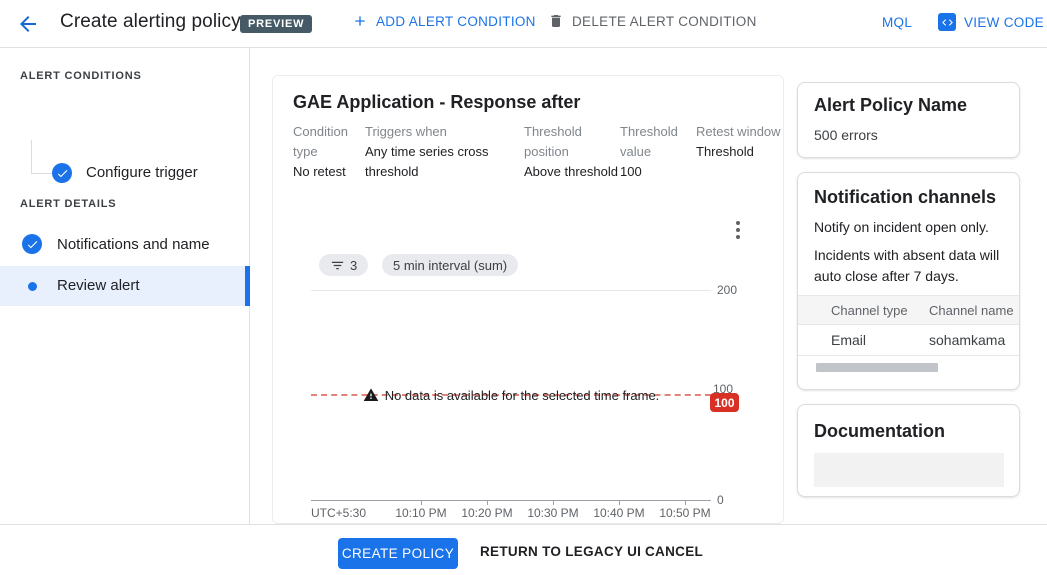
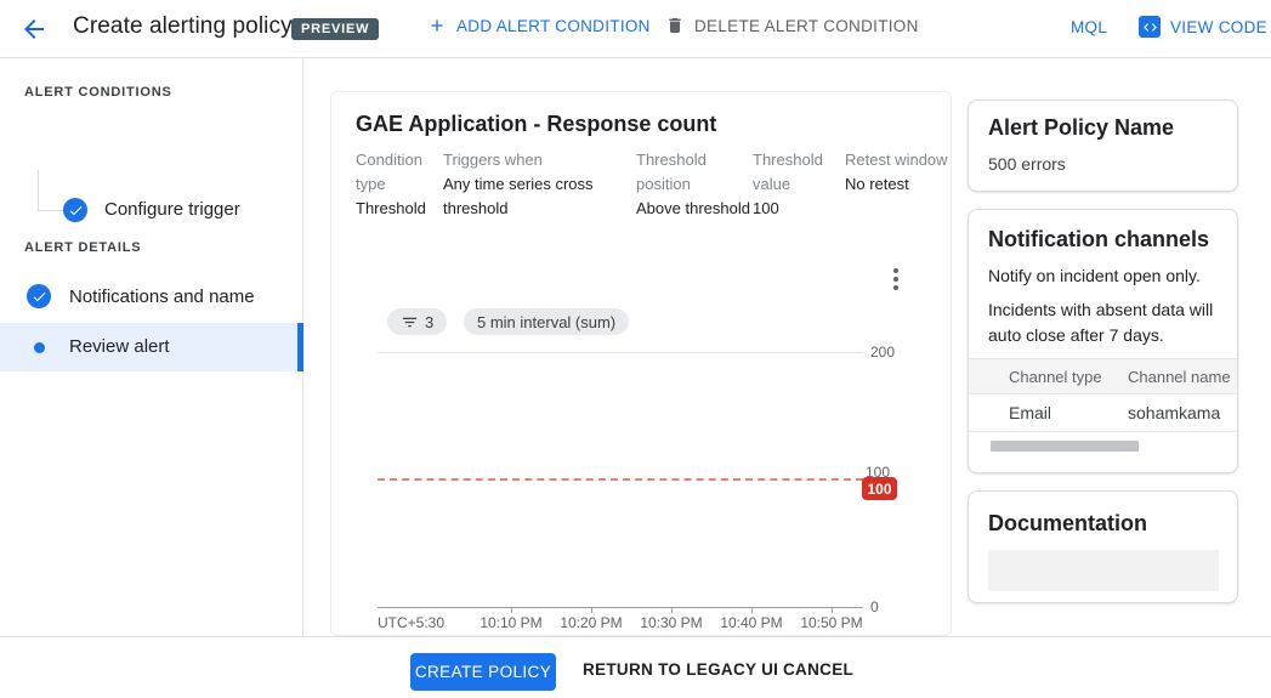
  Create alerting policy
  PREVIEW
  ADD ALERT CONDITION
  DELETE ALERT CONDITION
  MQL
  VIEW CODE
  ALERT CONDITIONS
  Configure trigger
  ALERT DETAILS
  Notifications and name
  Review alert
- GAE Application - Response after
+ GAE Application - Response count
  Condition type
- No retest
+ Threshold
  Triggers when
  Any time series cross threshold
  Threshold position
  Above threshold
  Threshold value
  100
  Retest window
- Threshold
+ No retest
  3
  5 min interval (sum)
  200
  100
- No data is available for the selected time frame.
  100
  0
  UTC+5:30
  10:10 PM
  10:20 PM
  10:30 PM
  10:40 PM
  10:50 PM
  Alert Policy Name
  500 errors
  Notification channels
  Notify on incident open only.
  Incidents with absent data will auto close after 7 days.
  Channel type
  Channel name
  Email
  sohamkama
  Documentation
  CREATE POLICY
  RETURN TO LEGACY UI
  CANCEL
